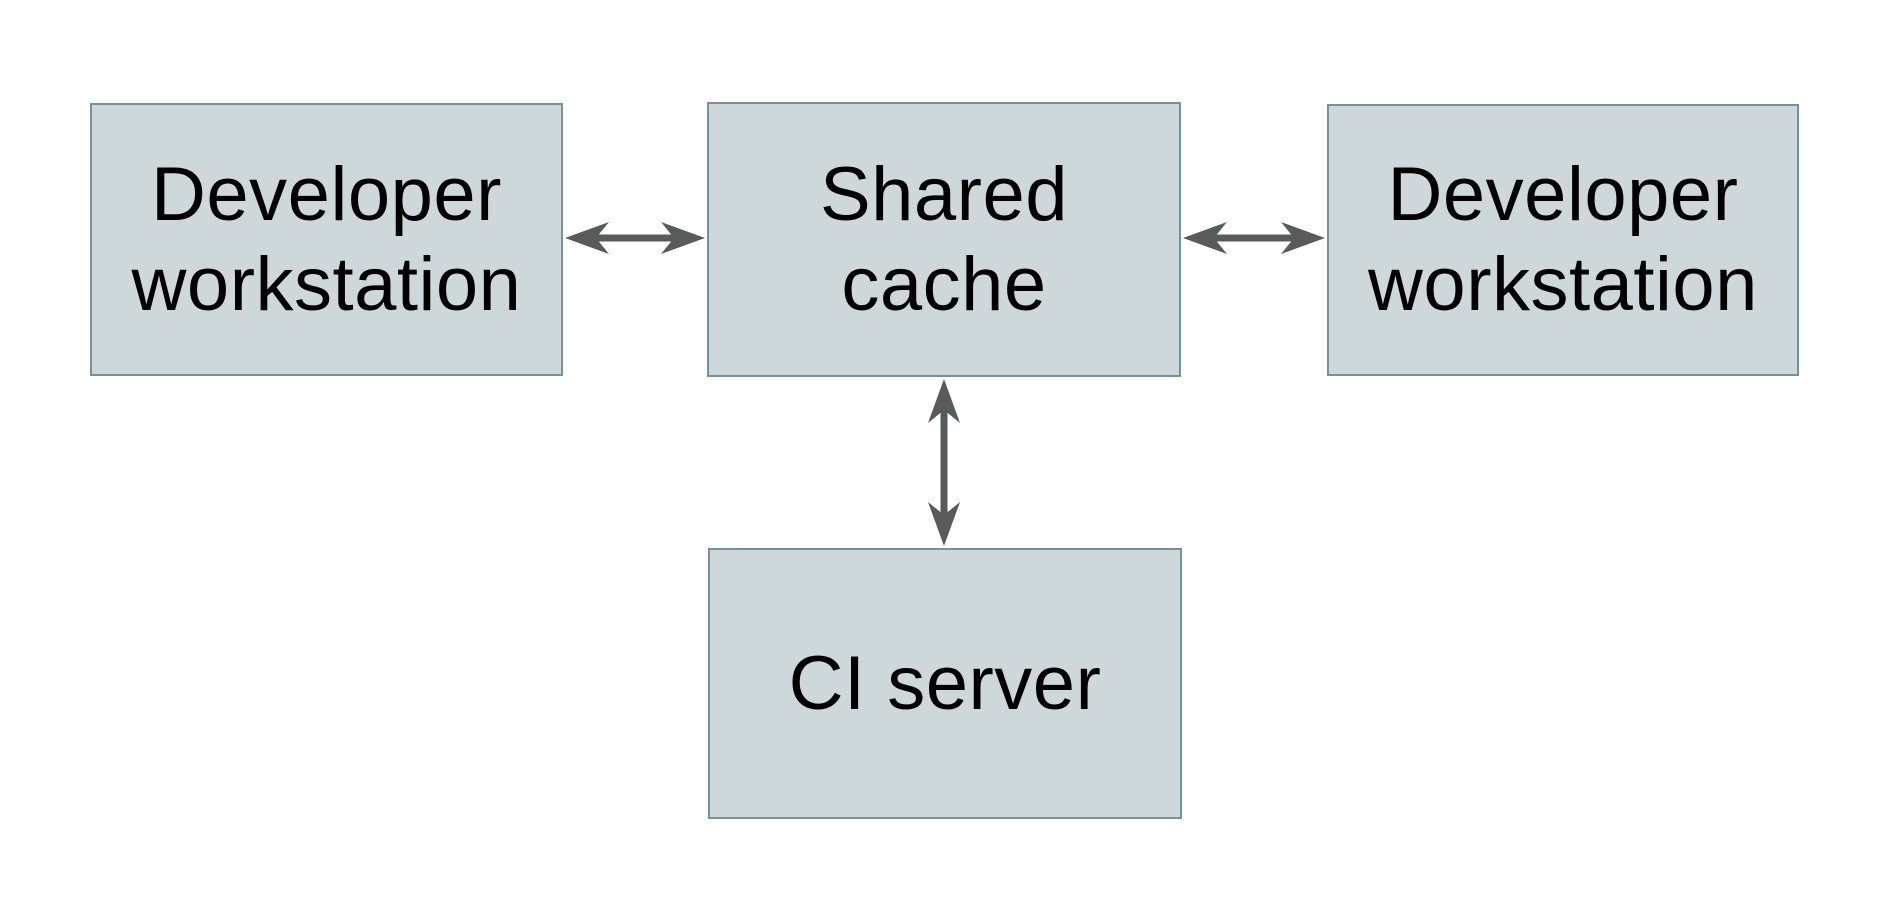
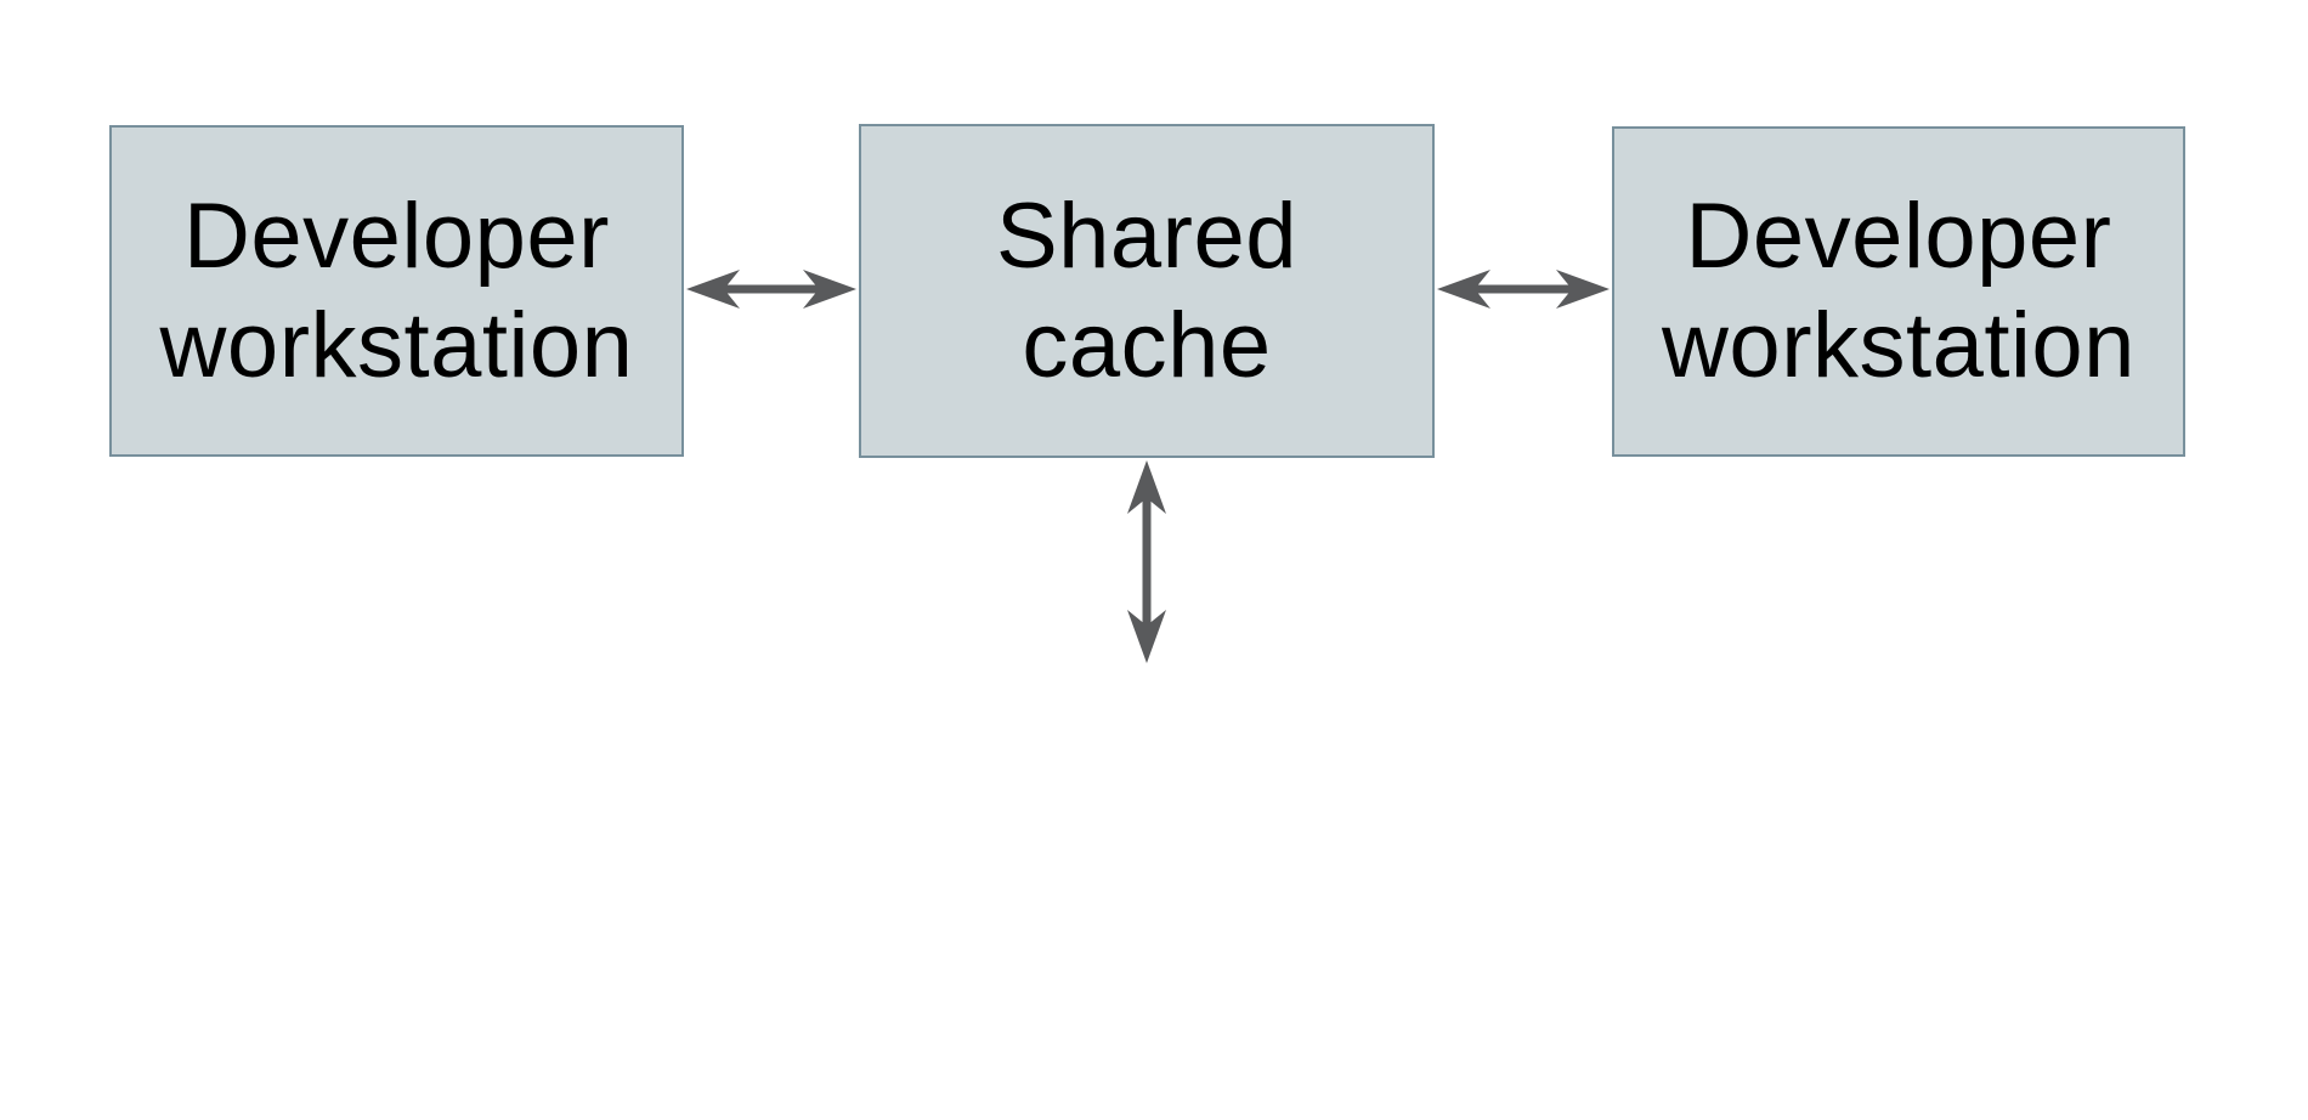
  Developer
  workstation
  Shared
  cache
  Developer
  workstation
- CI server
